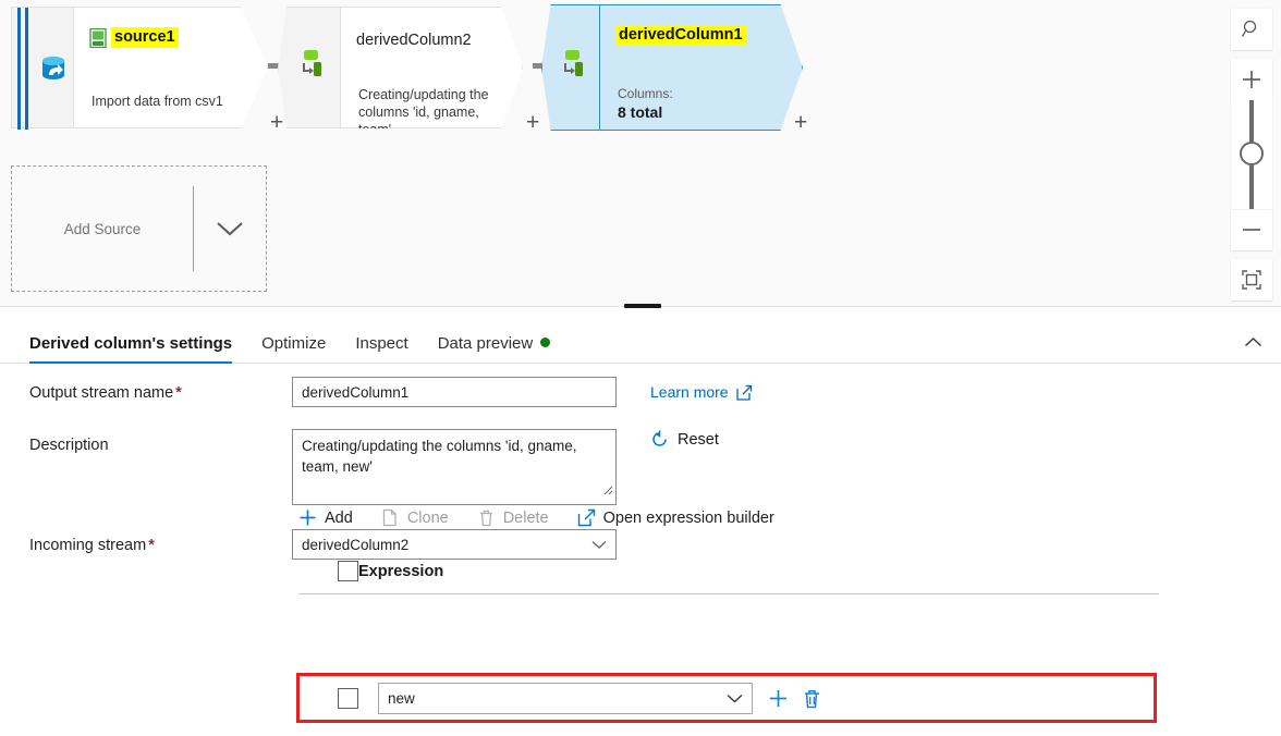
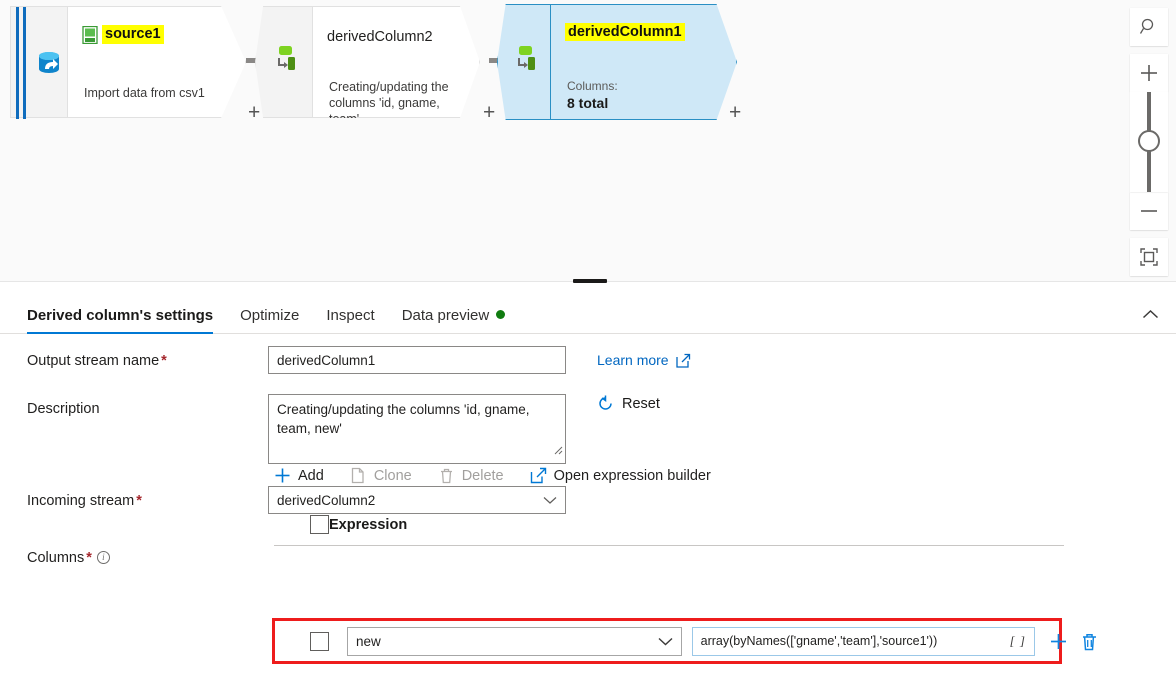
  source1
  Import data from csv1
  +
  derivedColumn2
  Creating/updating the columns 'id, gname,
  +
  derivedColumn1
  Columns:
  8 total
  +
- Add Source
  Derived column's settings
  Optimize
  Inspect
  Data preview
  Output stream name *
  derivedColumn1
  Description
  Incoming stream *
  derivedColumn2
+ Columns * i
  Learn more
  Reset
  Add
  Clone
  Delete
  Open expression builder
  Expression
  new
+ array(byNames(['gname','team'],'source1'))
+ [ ]
